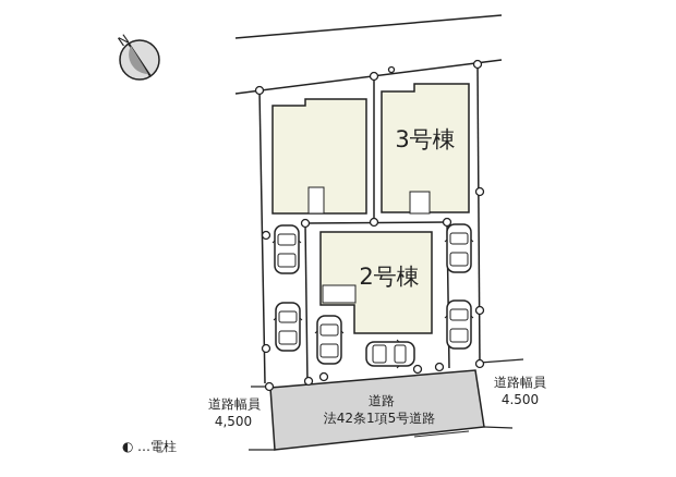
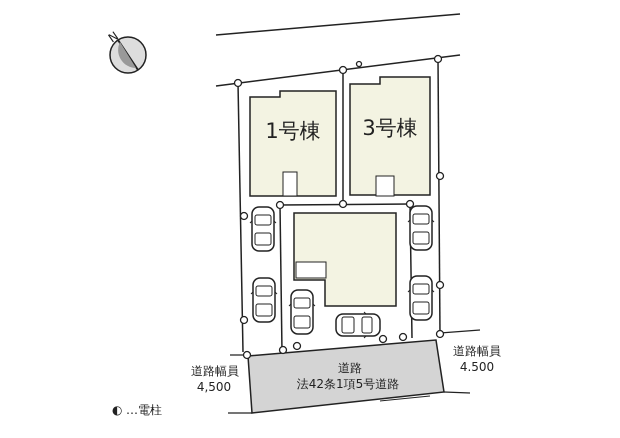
+ 1号棟
  3号棟
- 2号棟
  道路
  法42条1項5号道路
  道路幅員
  4,500
  道路幅員
  4.500
  ◐
  …電柱
